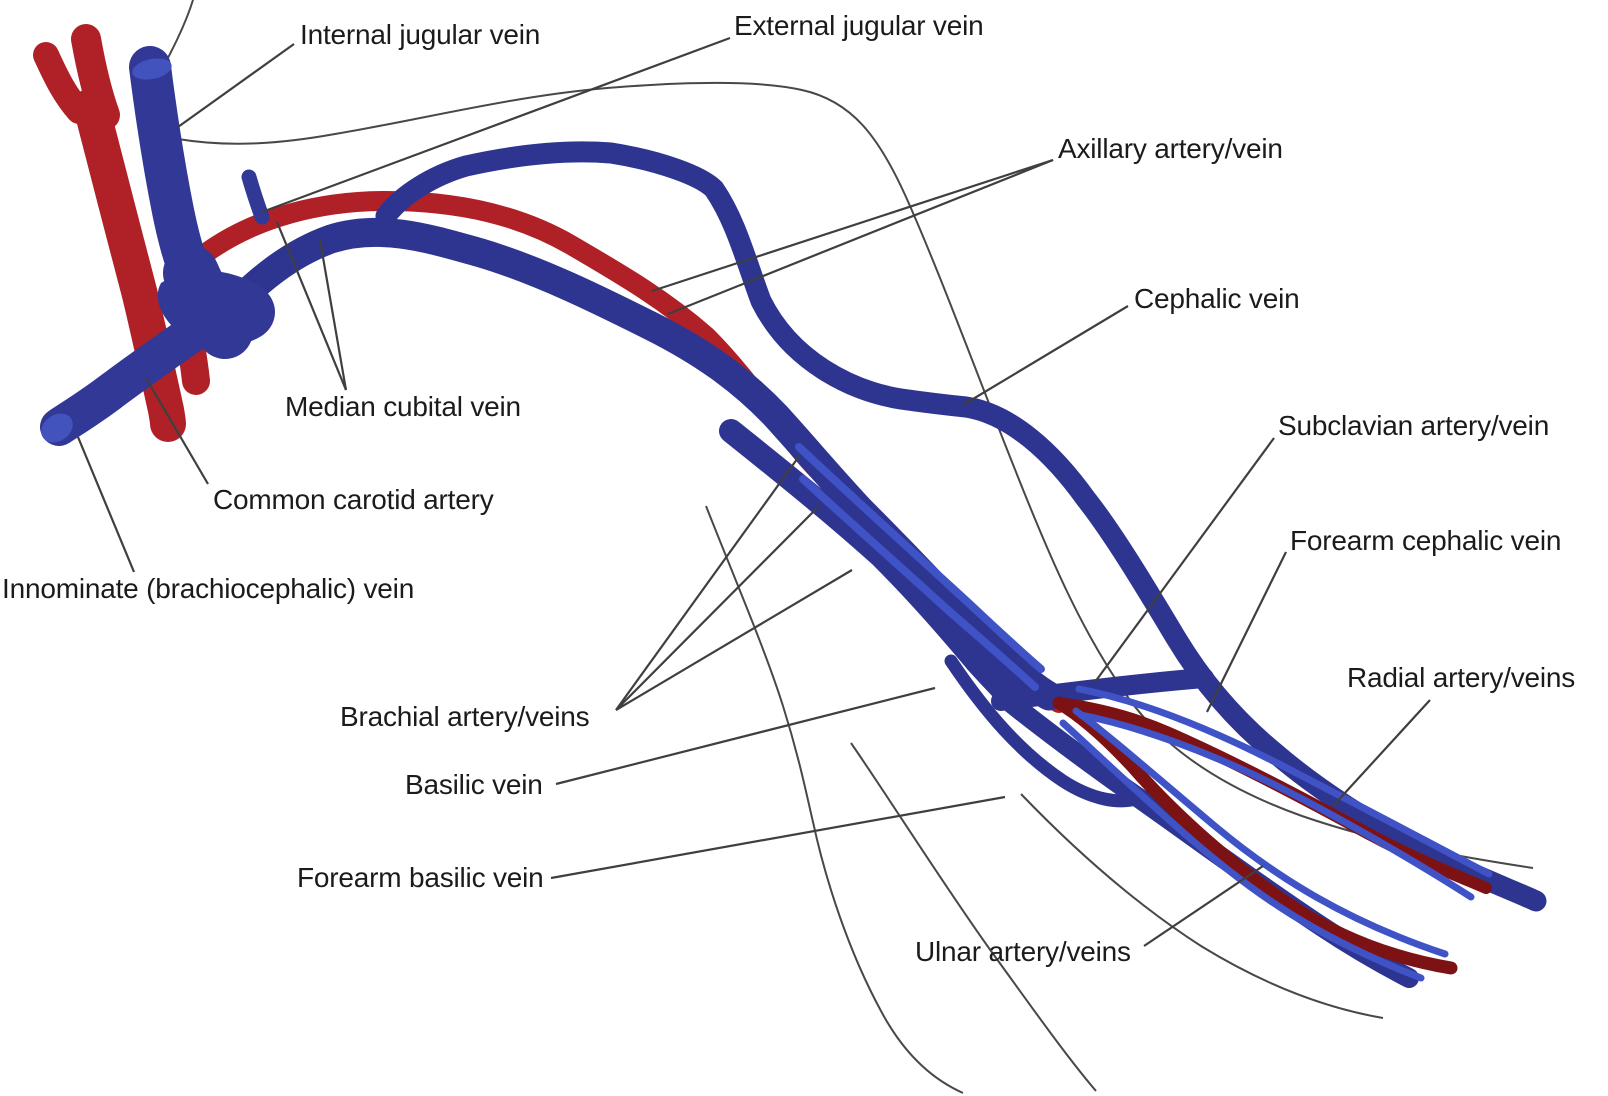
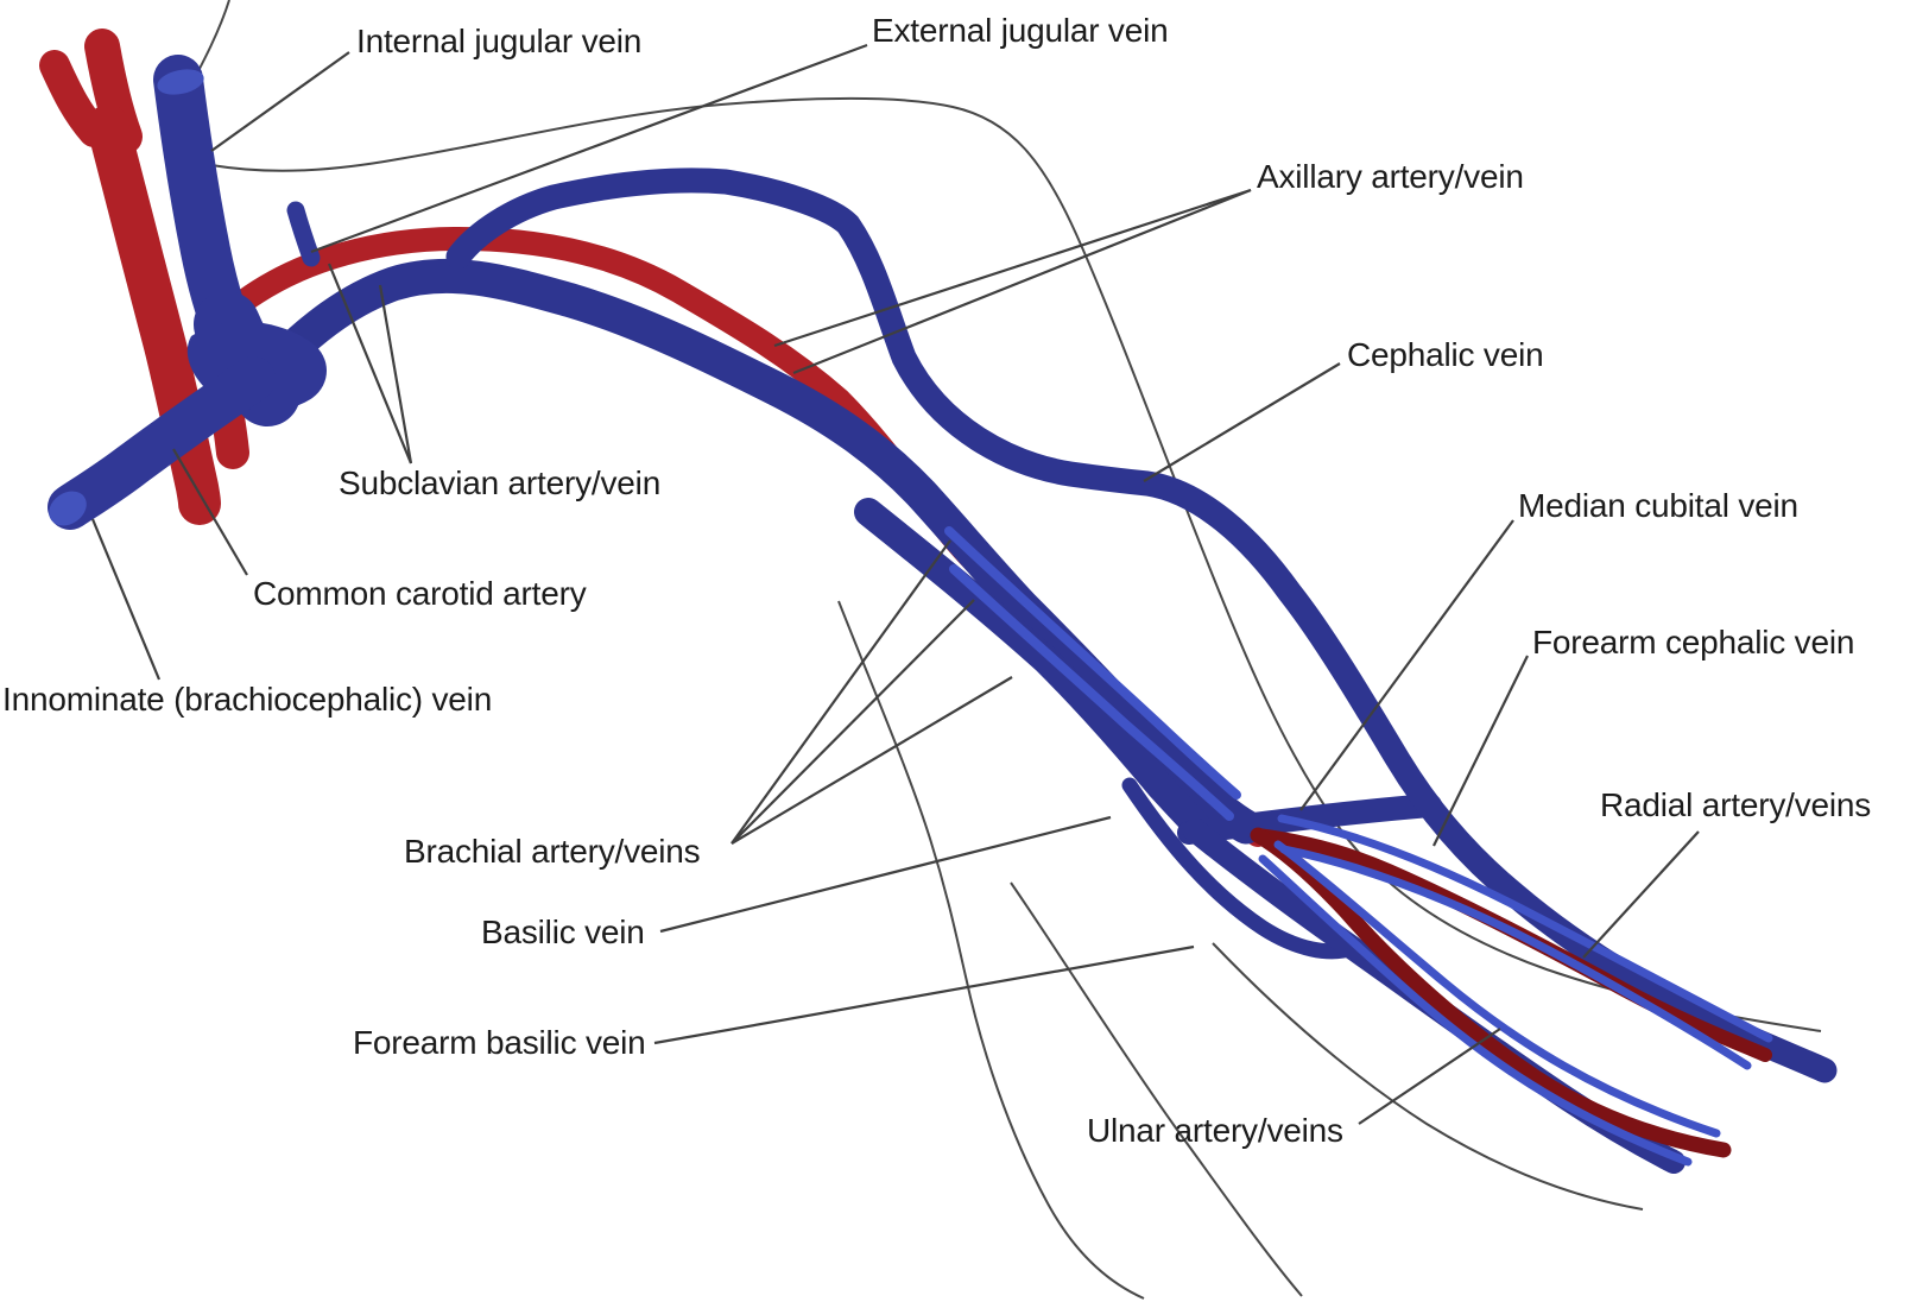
  Internal jugular vein
  External jugular vein
  Axillary artery/vein
  Cephalic vein
- Subclavian artery/vein
+ Median cubital vein
  Forearm cephalic vein
  Radial artery/veins
- Median cubital vein
+ Subclavian artery/vein
  Common carotid artery
  Innominate (brachiocephalic) vein
  Brachial artery/veins
  Basilic vein
  Forearm basilic vein
  Ulnar artery/veins
